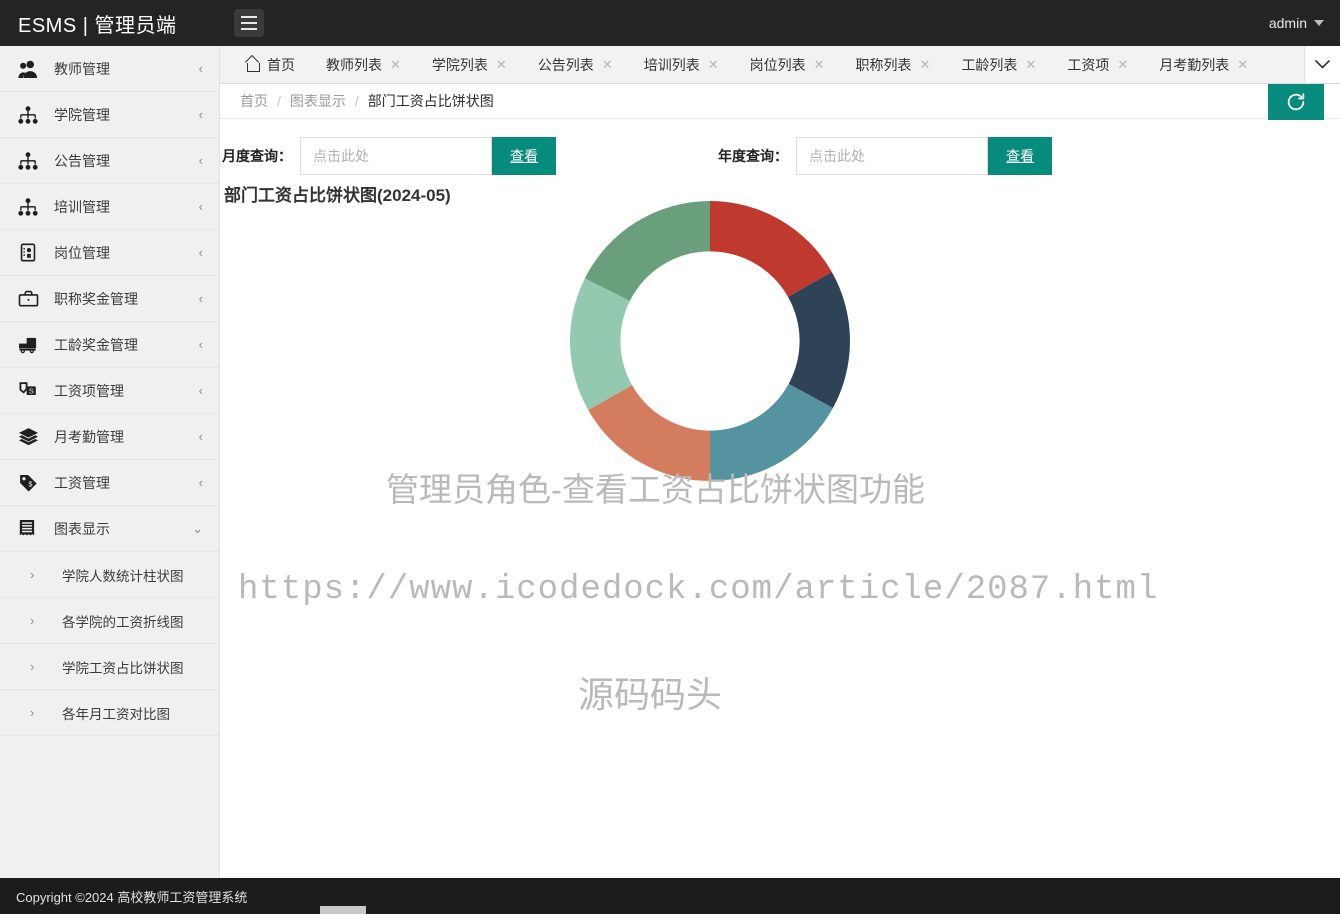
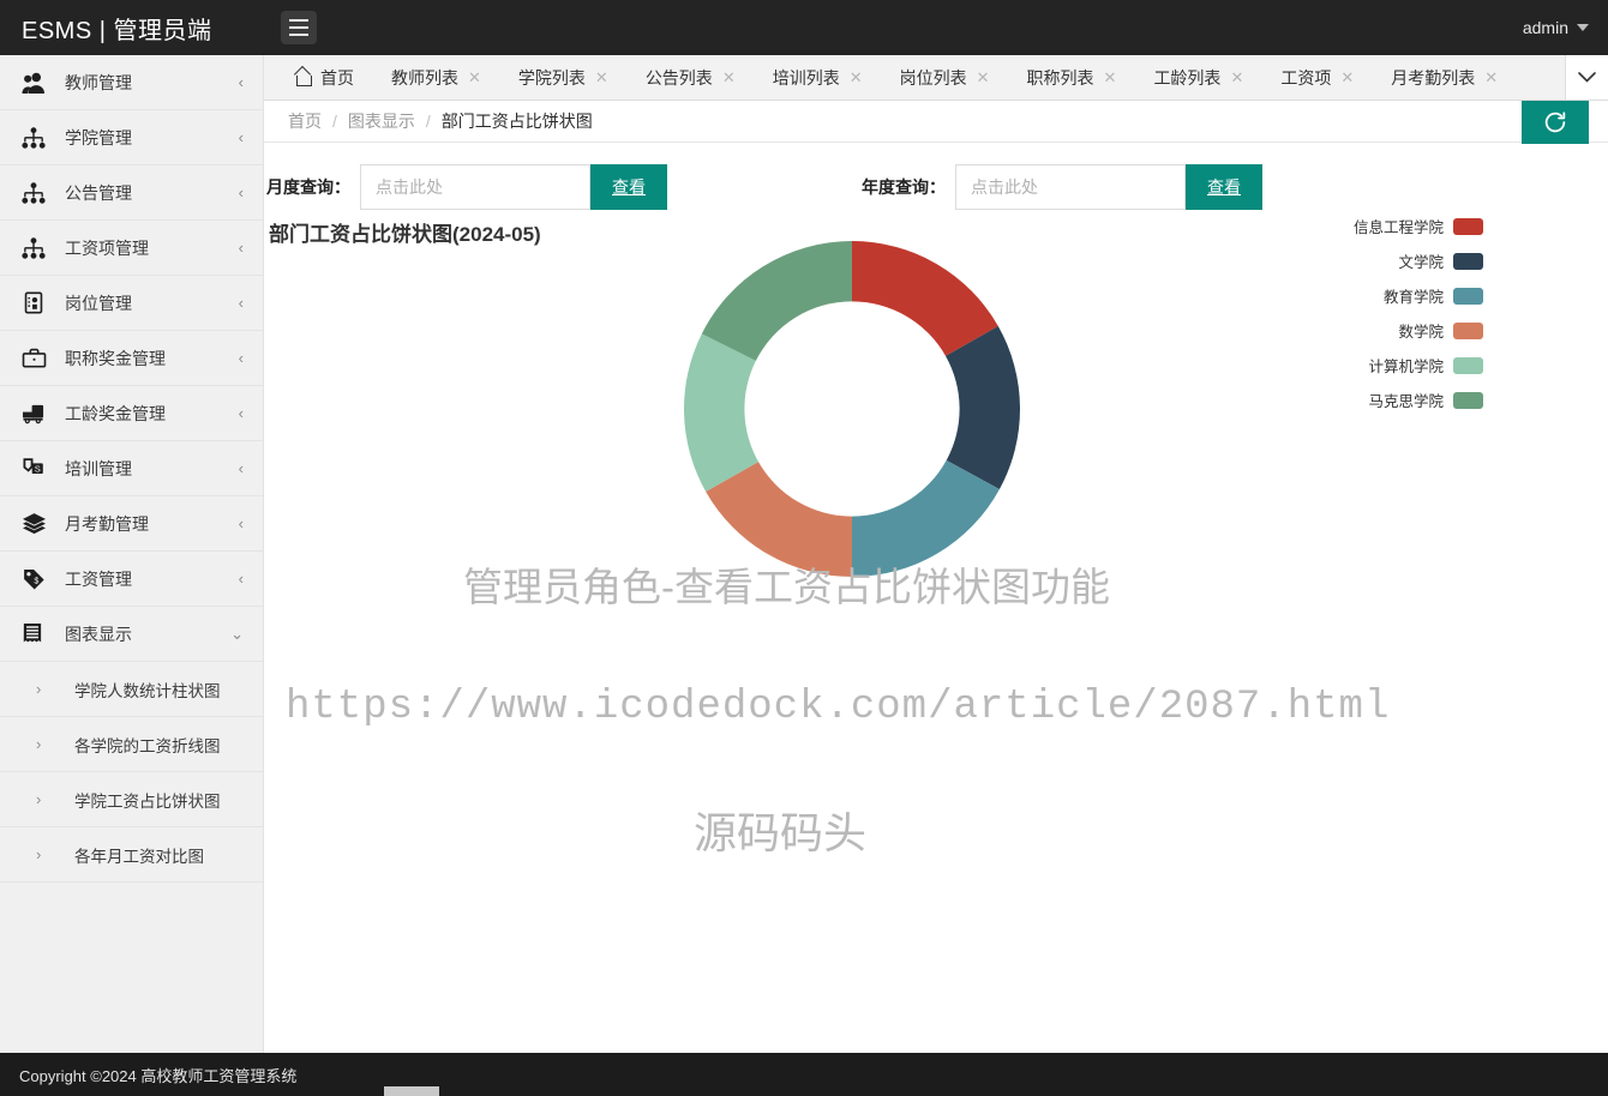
  ESMS | 管理员端
  admin
  教师管理
  ‹
  学院管理
  ‹
  公告管理
  ‹
- 培训管理
+ 工资项管理
  ‹
  岗位管理
  ‹
  职称奖金管理
  ‹
  工龄奖金管理
  ‹
  S
- 工资项管理
+ 培训管理
  ‹
  月考勤管理
  ‹
  $
  工资管理
  ‹
  图表显示
  ⌄
  ›
  学院人数统计柱状图
  ›
  各学院的工资折线图
  ›
  学院工资占比饼状图
  ›
  各年月工资对比图
  首页
  教师列表
  ✕
  学院列表
  ✕
  公告列表
  ✕
  培训列表
  ✕
  岗位列表
  ✕
  职称列表
  ✕
  工龄列表
  ✕
  工资项
  ✕
  月考勤列表
  ✕
  首页
  /
  图表显示
  /
  部门工资占比饼状图
  月度查询：
  点击此处
  查看
  年度查询：
  点击此处
  查看
  部门工资占比饼状图(2024-05)
+ 信息工程学院
+ 文学院
+ 教育学院
+ 数学院
+ 计算机学院
+ 马克思学院
  管理员角色-查看工资占比饼状图功能
  https://www.icodedock.com/article/2087.html
  源码码头
  Copyright ©2024 高校教师工资管理系统
